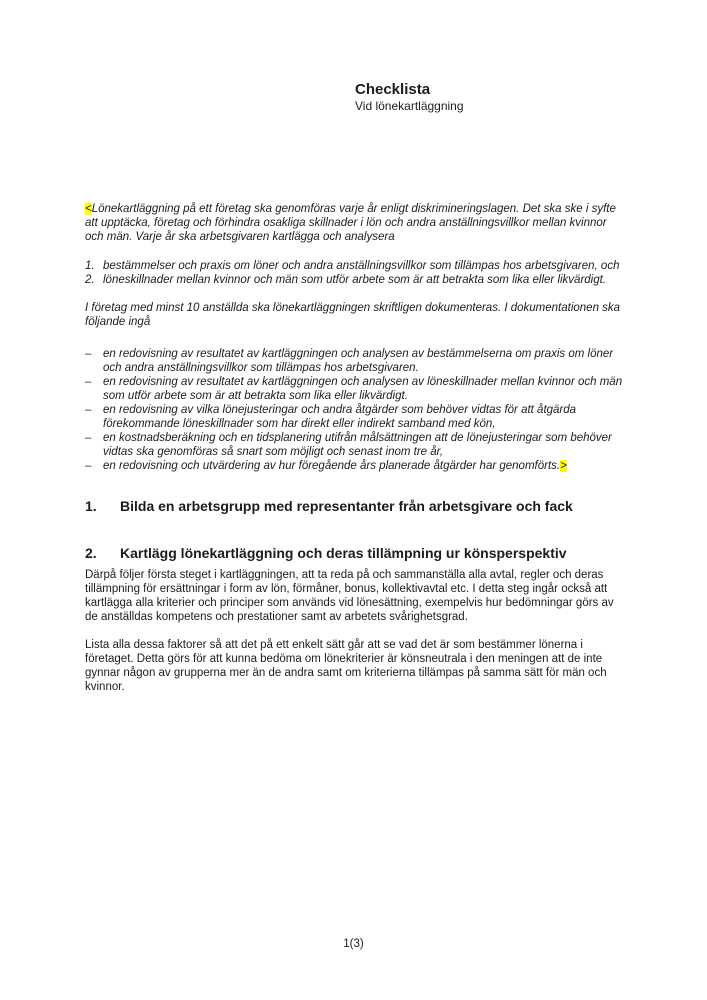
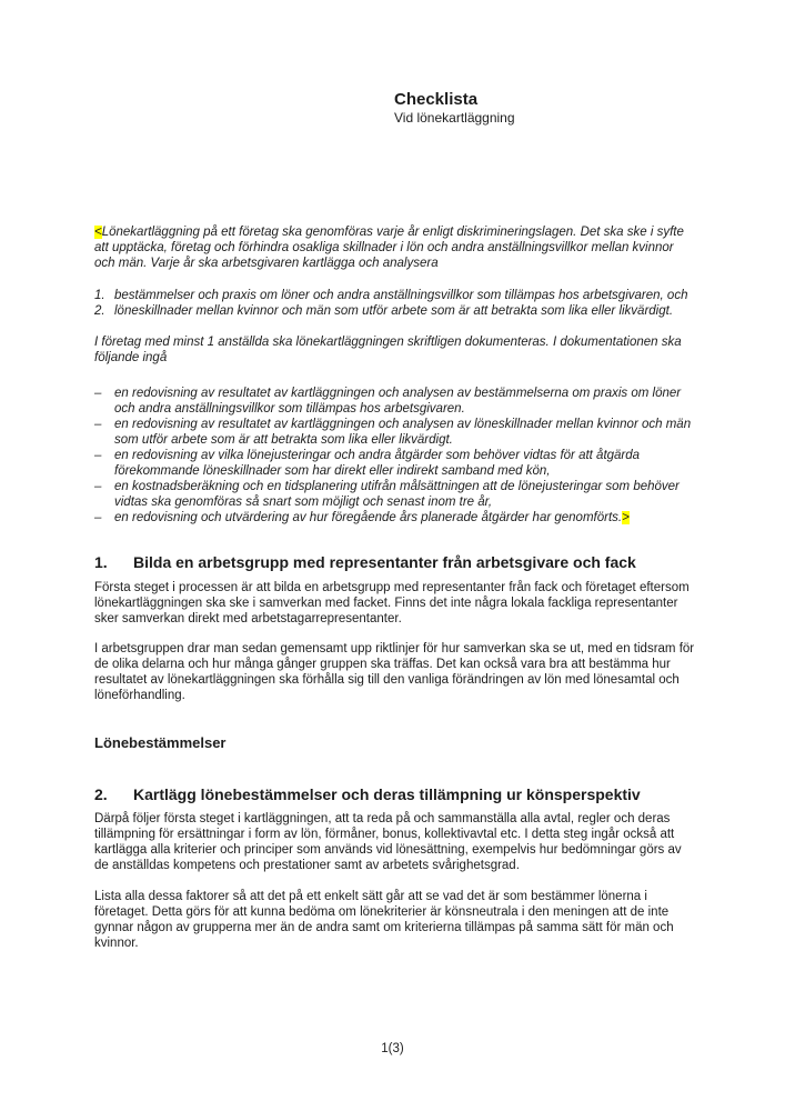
  Checklista
  Vid lönekartläggning
  <Lönekartläggning på ett företag ska genomföras varje år enligt diskrimineringslagen. Det ska ske i syfte att upptäcka, företag och förhindra osakliga skillnader i lön och andra anställningsvillkor mellan kvinnor och män. Varje år ska arbetsgivaren kartlägga och analysera
  1.
  bestämmelser och praxis om löner och andra anställningsvillkor som tillämpas hos arbetsgivaren, och
  2.
  löneskillnader mellan kvinnor och män som utför arbete som är att betrakta som lika eller likvärdigt.
- I företag med minst 10 anställda ska lönekartläggningen skriftligen dokumenteras. I dokumentationen ska följande ingå
+ I företag med minst 1 anställda ska lönekartläggningen skriftligen dokumenteras. I dokumentationen ska följande ingå
  –
  en redovisning av resultatet av kartläggningen och analysen av bestämmelserna om praxis om löner och andra anställningsvillkor som tillämpas hos arbetsgivaren.
  –
  en redovisning av resultatet av kartläggningen och analysen av löneskillnader mellan kvinnor och män som utför arbete som är att betrakta som lika eller likvärdigt.
  –
  en redovisning av vilka lönejusteringar och andra åtgärder som behöver vidtas för att åtgärda förekommande löneskillnader som har direkt eller indirekt samband med kön,
  –
  en kostnadsberäkning och en tidsplanering utifrån målsättningen att de lönejusteringar som behöver vidtas ska genomföras så snart som möjligt och senast inom tre år,
  –
  en redovisning och utvärdering av hur föregående års planerade åtgärder har genomförts.>
  1.
  Bilda en arbetsgrupp med representanter från arbetsgivare och fack
+ Första steget i processen är att bilda en arbetsgrupp med representanter från fack och företaget eftersom lönekartläggningen ska ske i samverkan med facket. Finns det inte några lokala fackliga representanter sker samverkan direkt med arbetstagarrepresentanter.
+ I arbetsgruppen drar man sedan gemensamt upp riktlinjer för hur samverkan ska se ut, med en tidsram för de olika delarna och hur många gånger gruppen ska träffas. Det kan också vara bra att bestämma hur resultatet av lönekartläggningen ska förhålla sig till den vanliga förändringen av lön med lönesamtal och löneförhandling.
+ Lönebestämmelser
  2.
- Kartlägg lönekartläggning och deras tillämpning ur könsperspektiv
+ Kartlägg lönebestämmelser och deras tillämpning ur könsperspektiv
  Därpå följer första steget i kartläggningen, att ta reda på och sammanställa alla avtal, regler och deras tillämpning för ersättningar i form av lön, förmåner, bonus, kollektivavtal etc. I detta steg ingår också att kartlägga alla kriterier och principer som används vid lönesättning, exempelvis hur bedömningar görs av de anställdas kompetens och prestationer samt av arbetets svårighetsgrad.
  Lista alla dessa faktorer så att det på ett enkelt sätt går att se vad det är som bestämmer lönerna i företaget. Detta görs för att kunna bedöma om lönekriterier är könsneutrala i den meningen att de inte gynnar någon av grupperna mer än de andra samt om kriterierna tillämpas på samma sätt för män och kvinnor.
  1(3)
